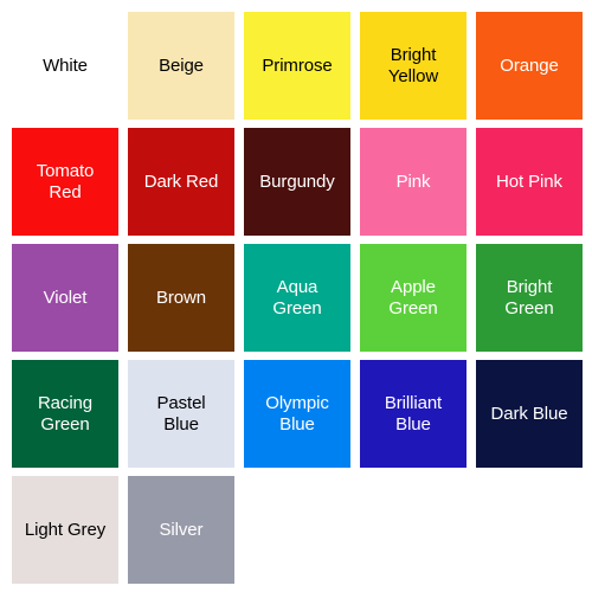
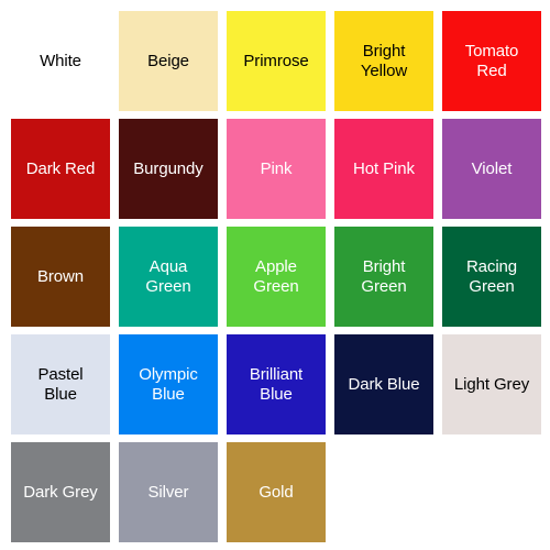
  White
  Beige
  Primrose
  Bright
  Yellow
- Orange
  Tomato
  Red
  Dark Red
  Burgundy
  Pink
  Hot Pink
  Violet
  Brown
  Aqua
  Green
  Apple
  Green
  Bright
  Green
  Racing
  Green
  Pastel
  Blue
  Olympic
  Blue
  Brilliant
  Blue
  Dark Blue
  Light Grey
+ Dark Grey
  Silver
+ Gold
